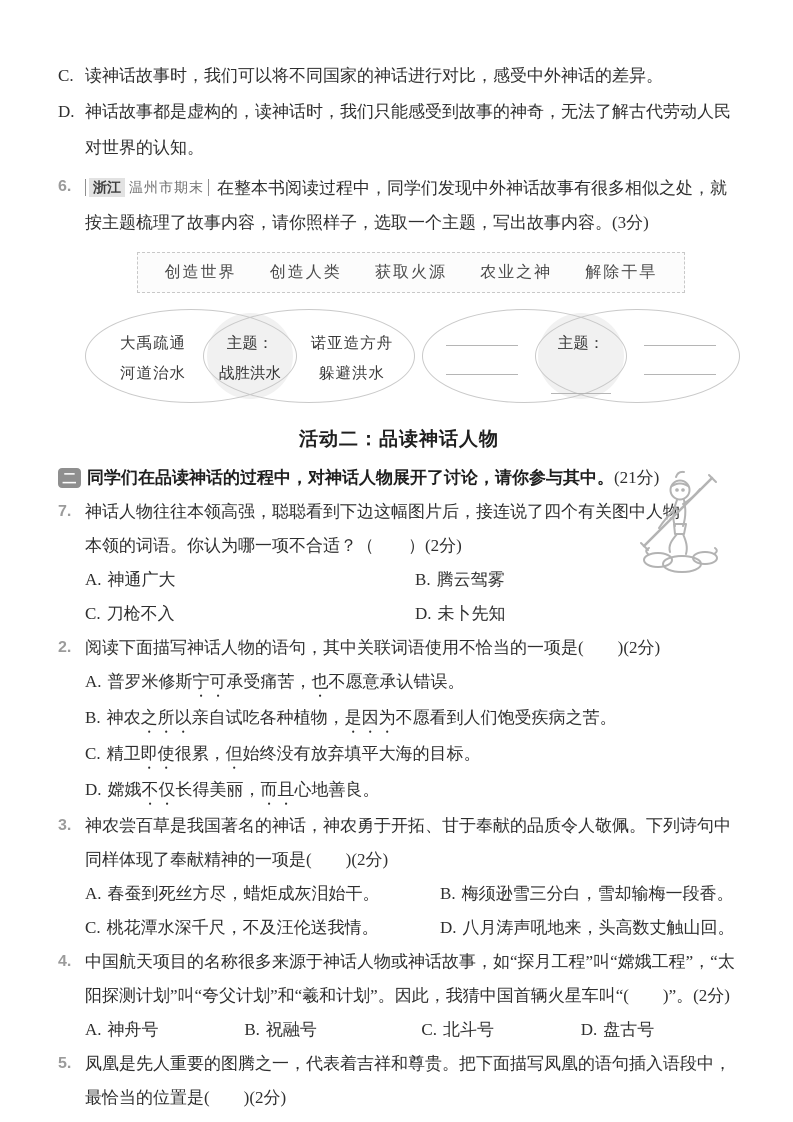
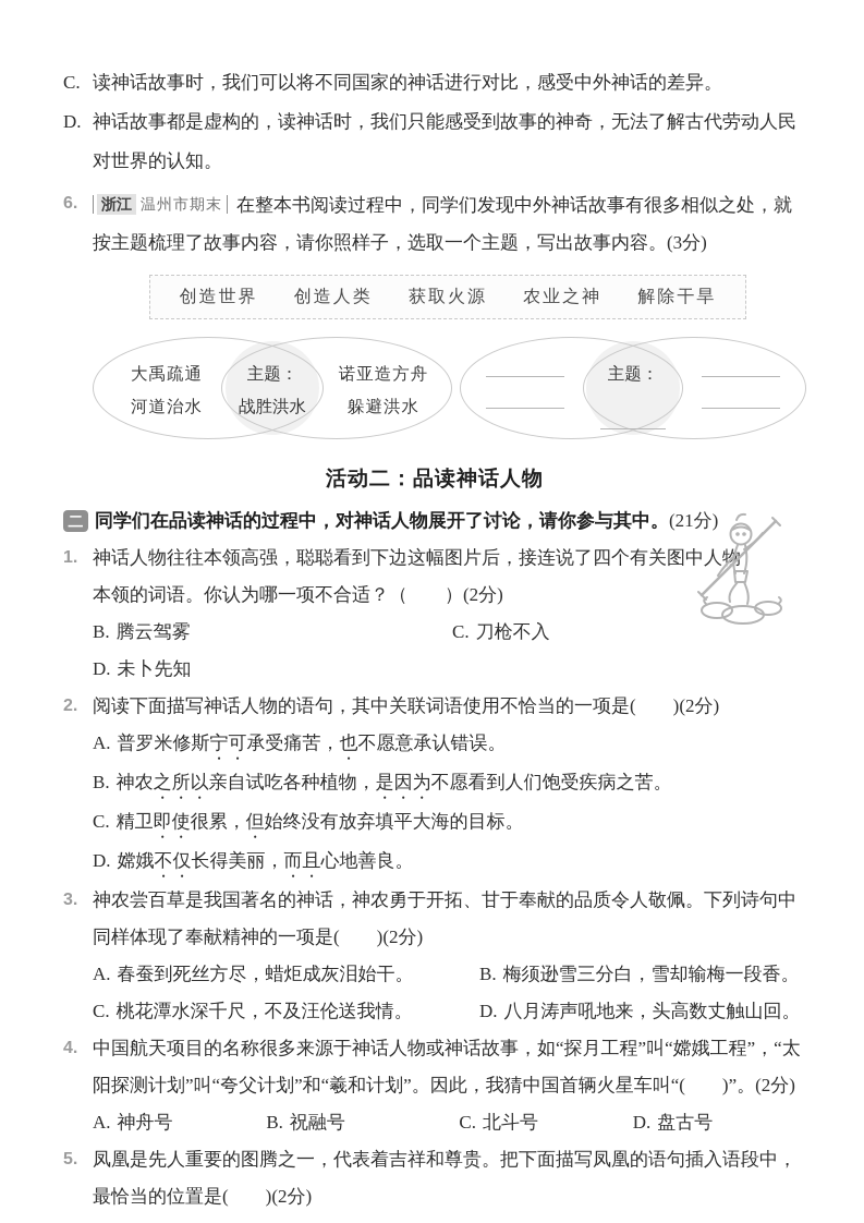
  C.
  读神话故事时，我们可以将不同国家的神话进行对比，感受中外神话的差异。
  D.
  神话故事都是虚构的，读神话时，我们只能感受到故事的神奇，无法了解古代劳动人民对世界的认知。
  6.
  浙江
  温州市期末
  在整本书阅读过程中，同学们发现中外神话故事有很多相似之处，就按主题梳理了故事内容，请你照样子，选取一个主题，写出故事内容。(3分)
  创造世界
  创造人类
  获取火源
  农业之神
  解除干旱
  大禹疏通
  河道治水
  主题：
  战胜洪水
  诺亚造方舟
  躲避洪水
  主题：
  活动二：品读神话人物
  二
  同学们在品读神话的过程中，对神话人物展开了讨论，请你参与其中。(21分)
- 7.
+ 1.
  神话人物往往本领高强，聪聪看到下边这幅图片后，接连说了四个有关图中人物本领的词语。你认为哪一项不合适？（ ）(2分)
- A. 神通广大
  B. 腾云驾雾
  C. 刀枪不入
  D. 未卜先知
  2.
  阅读下面描写神话人物的语句，其中关联词语使用不恰当的一项是( )(2分)
  A. 普罗米修斯宁可承受痛苦，也不愿意承认错误。
  B. 神农之所以亲自试吃各种植物，是因为不愿看到人们饱受疾病之苦。
  C. 精卫即使很累，但始终没有放弃填平大海的目标。
  D. 嫦娥不仅长得美丽，而且心地善良。
  3.
  神农尝百草是我国著名的神话，神农勇于开拓、甘于奉献的品质令人敬佩。下列诗句中同样体现了奉献精神的一项是( )(2分)
  A. 春蚕到死丝方尽，蜡炬成灰泪始干。
  B. 梅须逊雪三分白，雪却输梅一段香。
  C. 桃花潭水深千尺，不及汪伦送我情。
  D. 八月涛声吼地来，头高数丈触山回。
  4.
  中国航天项目的名称很多来源于神话人物或神话故事，如“探月工程”叫“嫦娥工程”，“太阳探测计划”叫“夸父计划”和“羲和计划”。因此，我猜中国首辆火星车叫“( )”。(2分)
  A. 神舟号
  B. 祝融号
  C. 北斗号
  D. 盘古号
  5.
  凤凰是先人重要的图腾之一，代表着吉祥和尊贵。把下面描写凤凰的语句插入语段中，最恰当的位置是( )(2分)
